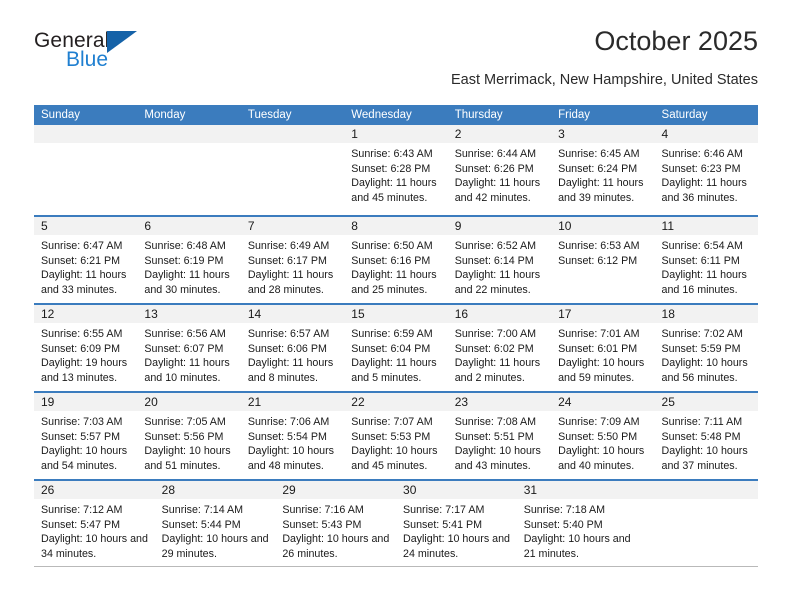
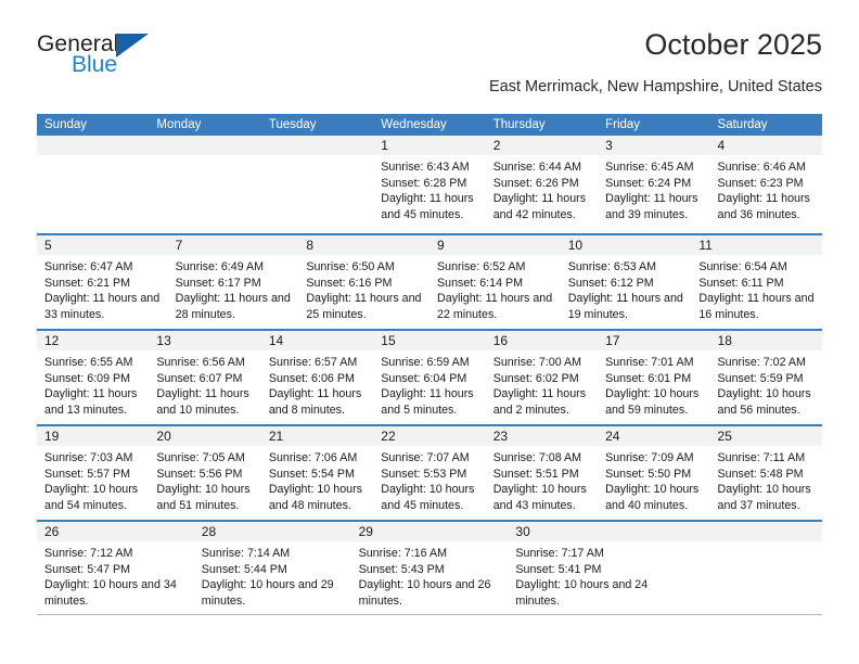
  General
  Blue
  October 2025
  East Merrimack, New Hampshire, United States
  Sunday
  Monday
  Tuesday
  Wednesday
  Thursday
  Friday
  Saturday
  1
  Sunrise: 6:43 AM
  Sunset: 6:28 PM
  Daylight: 11 hours and 45 minutes.
  2
  Sunrise: 6:44 AM
  Sunset: 6:26 PM
  Daylight: 11 hours and 42 minutes.
  3
  Sunrise: 6:45 AM
  Sunset: 6:24 PM
  Daylight: 11 hours and 39 minutes.
  4
  Sunrise: 6:46 AM
  Sunset: 6:23 PM
  Daylight: 11 hours and 36 minutes.
  5
  Sunrise: 6:47 AM
  Sunset: 6:21 PM
  Daylight: 11 hours and 33 minutes.
- 6
- Sunrise: 6:48 AM
- Sunset: 6:19 PM
- Daylight: 11 hours and 30 minutes.
  7
  Sunrise: 6:49 AM
  Sunset: 6:17 PM
  Daylight: 11 hours and 28 minutes.
  8
  Sunrise: 6:50 AM
  Sunset: 6:16 PM
  Daylight: 11 hours and 25 minutes.
  9
  Sunrise: 6:52 AM
  Sunset: 6:14 PM
  Daylight: 11 hours and 22 minutes.
  10
  Sunrise: 6:53 AM
  Sunset: 6:12 PM
+ Daylight: 11 hours and 19 minutes.
  11
  Sunrise: 6:54 AM
  Sunset: 6:11 PM
  Daylight: 11 hours and 16 minutes.
  12
  Sunrise: 6:55 AM
  Sunset: 6:09 PM
- Daylight: 19 hours and 13 minutes.
+ Daylight: 11 hours and 13 minutes.
  13
  Sunrise: 6:56 AM
  Sunset: 6:07 PM
  Daylight: 11 hours and 10 minutes.
  14
  Sunrise: 6:57 AM
  Sunset: 6:06 PM
  Daylight: 11 hours and 8 minutes.
  15
  Sunrise: 6:59 AM
  Sunset: 6:04 PM
  Daylight: 11 hours and 5 minutes.
  16
  Sunrise: 7:00 AM
  Sunset: 6:02 PM
  Daylight: 11 hours and 2 minutes.
  17
  Sunrise: 7:01 AM
  Sunset: 6:01 PM
  Daylight: 10 hours and 59 minutes.
  18
  Sunrise: 7:02 AM
  Sunset: 5:59 PM
  Daylight: 10 hours and 56 minutes.
  19
  Sunrise: 7:03 AM
  Sunset: 5:57 PM
  Daylight: 10 hours and 54 minutes.
  20
  Sunrise: 7:05 AM
  Sunset: 5:56 PM
  Daylight: 10 hours and 51 minutes.
  21
  Sunrise: 7:06 AM
  Sunset: 5:54 PM
  Daylight: 10 hours and 48 minutes.
  22
  Sunrise: 7:07 AM
  Sunset: 5:53 PM
  Daylight: 10 hours and 45 minutes.
  23
  Sunrise: 7:08 AM
  Sunset: 5:51 PM
  Daylight: 10 hours and 43 minutes.
  24
  Sunrise: 7:09 AM
  Sunset: 5:50 PM
  Daylight: 10 hours and 40 minutes.
  25
  Sunrise: 7:11 AM
  Sunset: 5:48 PM
  Daylight: 10 hours and 37 minutes.
  26
  Sunrise: 7:12 AM
  Sunset: 5:47 PM
  Daylight: 10 hours and 34 minutes.
  28
  Sunrise: 7:14 AM
  Sunset: 5:44 PM
  Daylight: 10 hours and 29 minutes.
  29
  Sunrise: 7:16 AM
  Sunset: 5:43 PM
  Daylight: 10 hours and 26 minutes.
  30
  Sunrise: 7:17 AM
  Sunset: 5:41 PM
  Daylight: 10 hours and 24 minutes.
- 31
- Sunrise: 7:18 AM
- Sunset: 5:40 PM
- Daylight: 10 hours and 21 minutes.
